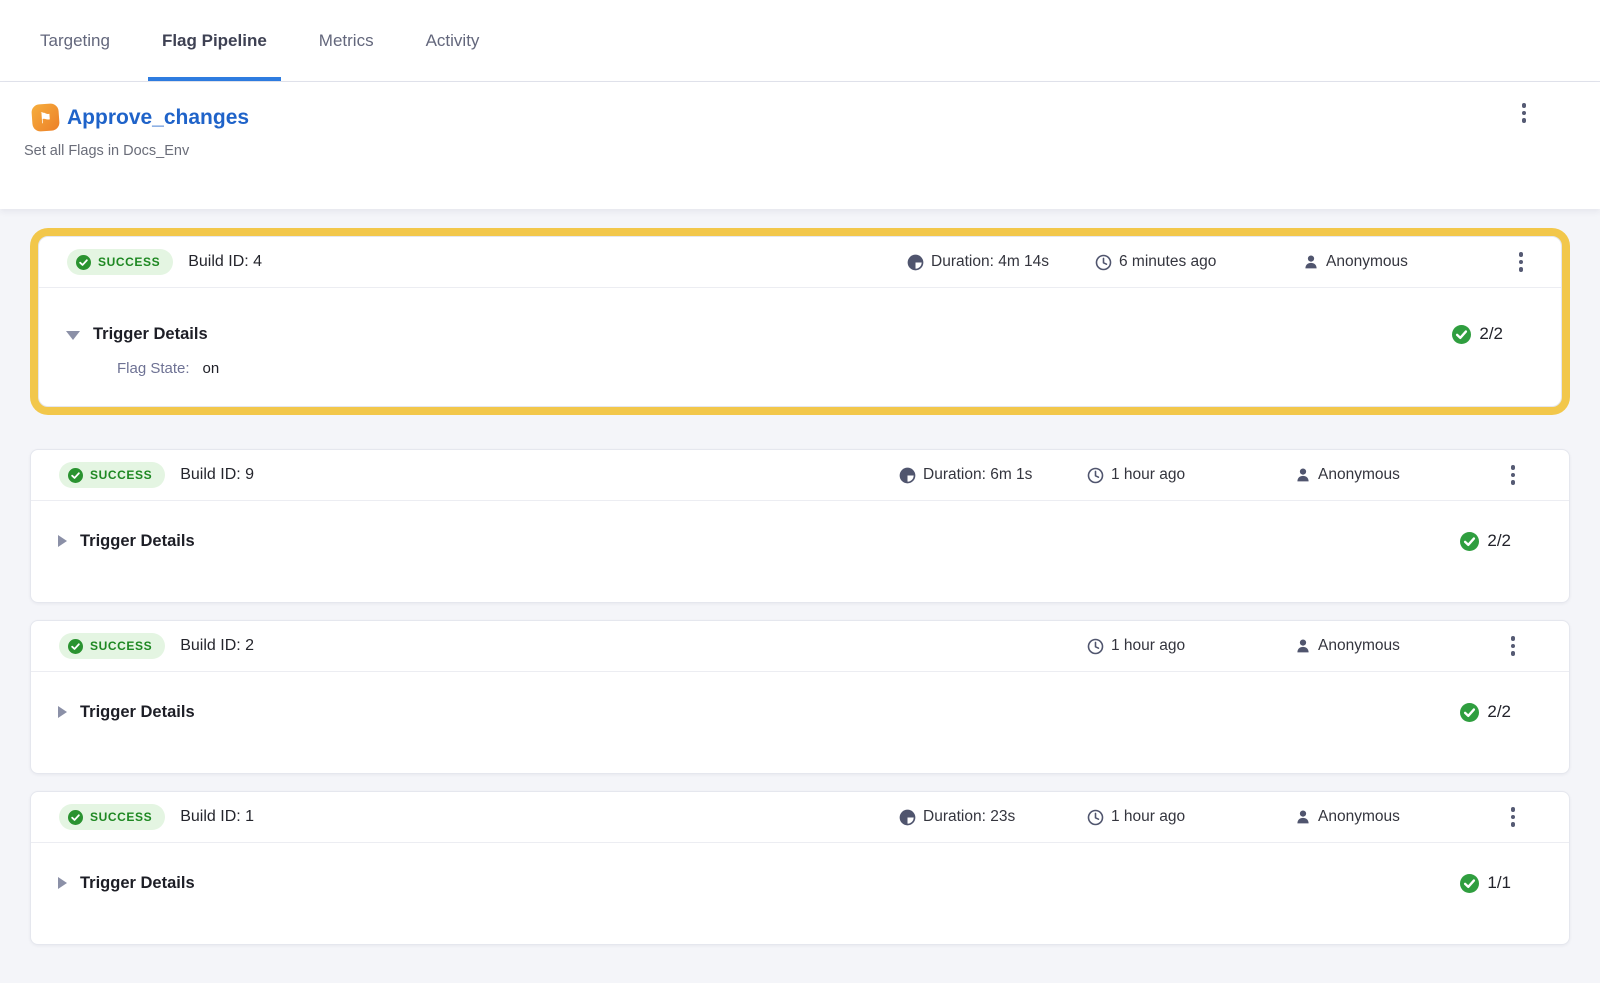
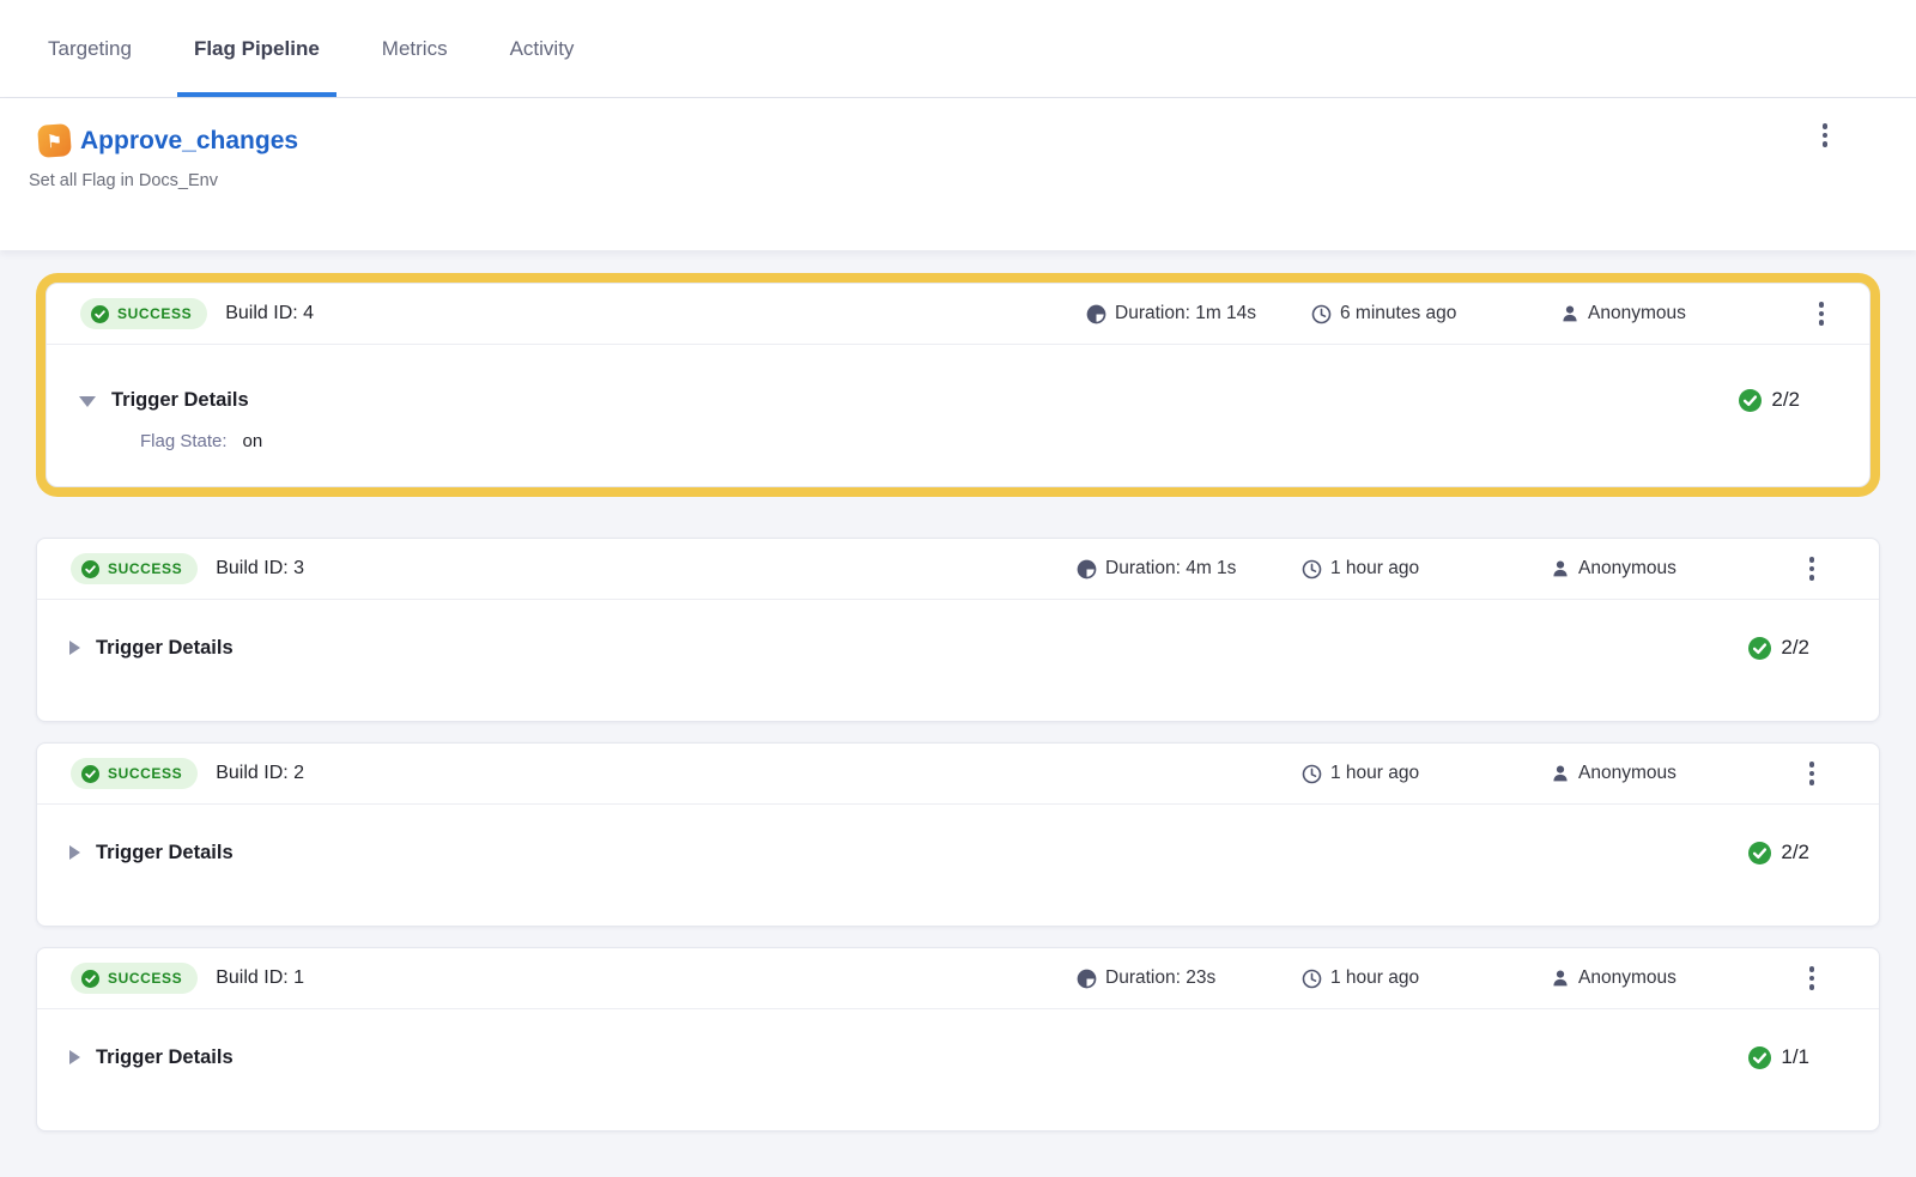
  Targeting
  Flag Pipeline
  Metrics
  Activity
  Approve_changes
- Set all Flags in Docs_Env
+ Set all Flag in Docs_Env
  SUCCESS
  Build ID: 4
- Duration: 4m 14s
+ Duration: 1m 14s
  6 minutes ago
  Anonymous
  Trigger Details
  2/2
  Flag State:
  on
  SUCCESS
- Build ID: 9
+ Build ID: 3
- Duration: 6m 1s
+ Duration: 4m 1s
  1 hour ago
  Anonymous
  Trigger Details
  2/2
  SUCCESS
  Build ID: 2
  1 hour ago
  Anonymous
  Trigger Details
  2/2
  SUCCESS
  Build ID: 1
  Duration: 23s
  1 hour ago
  Anonymous
  Trigger Details
  1/1
